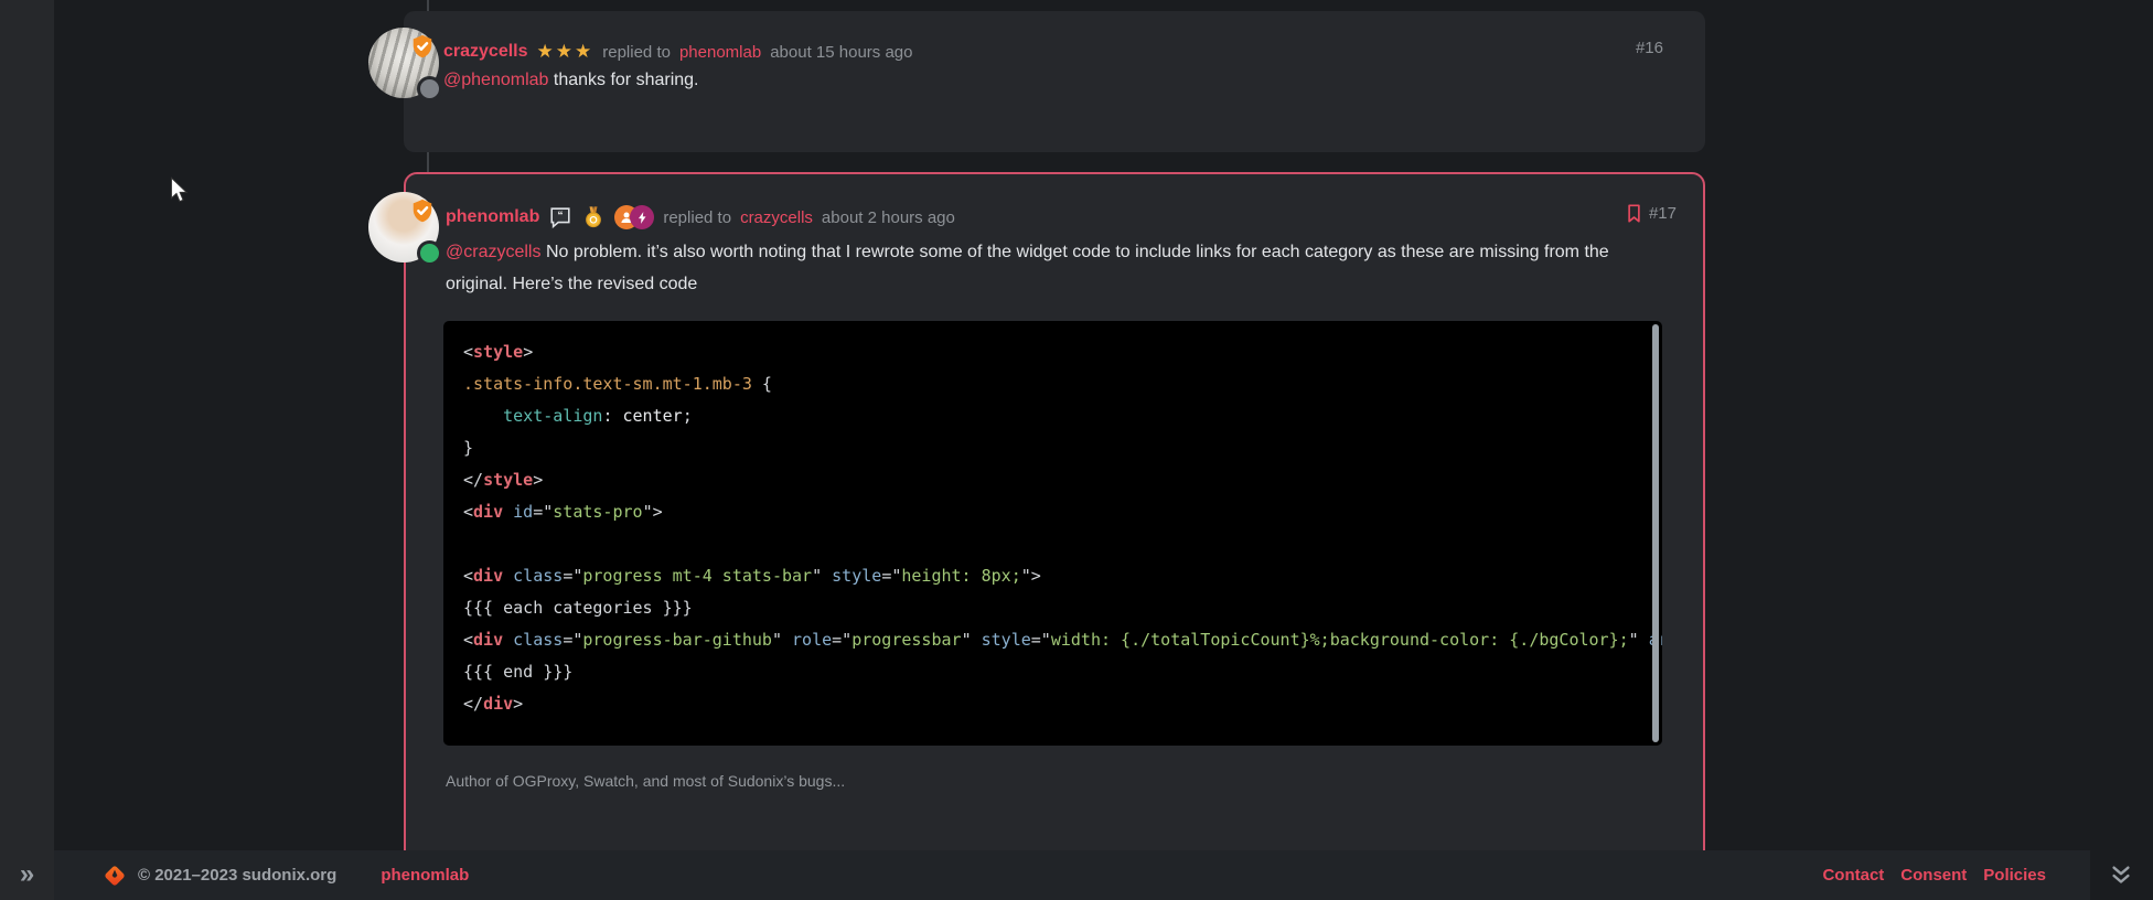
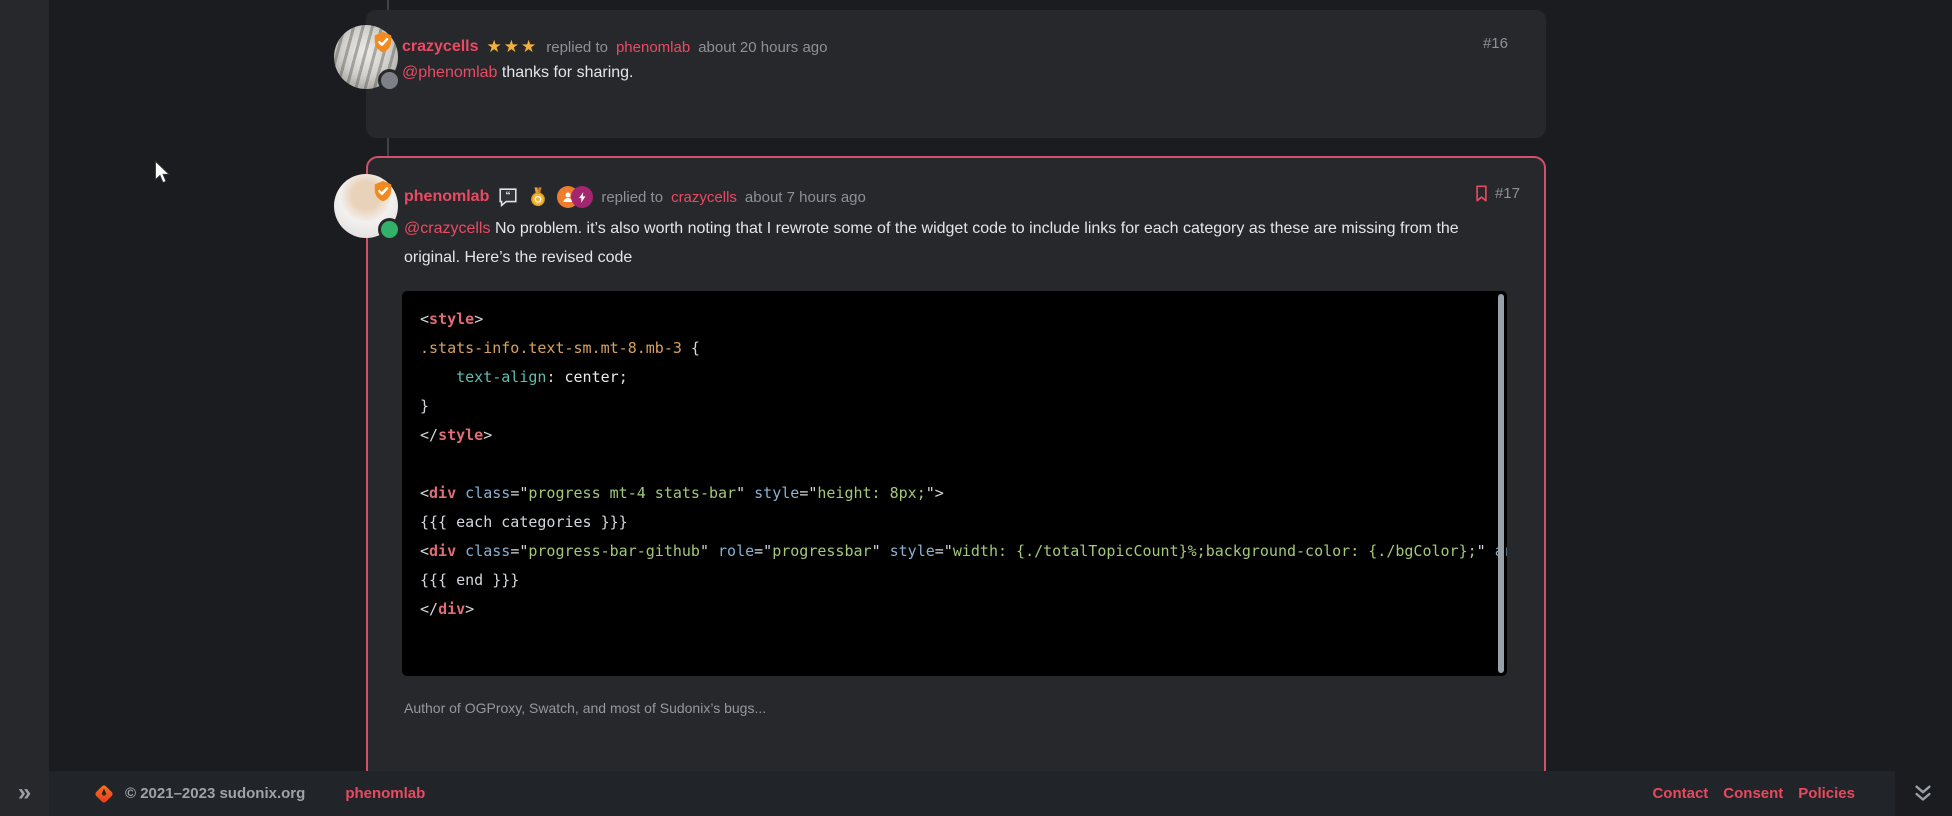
  »
  crazycells
  ★★★
  replied to
  phenomlab
- about 15 hours ago
+ about 20 hours ago
  #16
  @phenomlab thanks for sharing.
  phenomlab
  “
  replied to
  crazycells
- about 2 hours ago
+ about 7 hours ago
  #17
  @crazycells No problem. it’s also worth noting that I rewrote some of the widget code to include links for each category as these are missing from the original. Here’s the revised code
  <style>
- .stats-info.text-sm.mt-1.mb-3 {
+ .stats-info.text-sm.mt-8.mb-3 {
  text-align: center;
  }
  </style>
- <div id="stats-pro">
  <div class="progress mt-4 stats-bar" style="height: 8px;">
  {{{ each categories }}}
  <div class="progress-bar-github" role="progressbar" style="width: {./totalTopicCount}%;background-color: {./bgColor};"
  {{{ end }}}
  </div>
  Author of OGProxy, Swatch, and most of Sudonix’s bugs...
  © 2021–2023 sudonix.org
  phenomlab
  Contact
  Consent
  Policies
